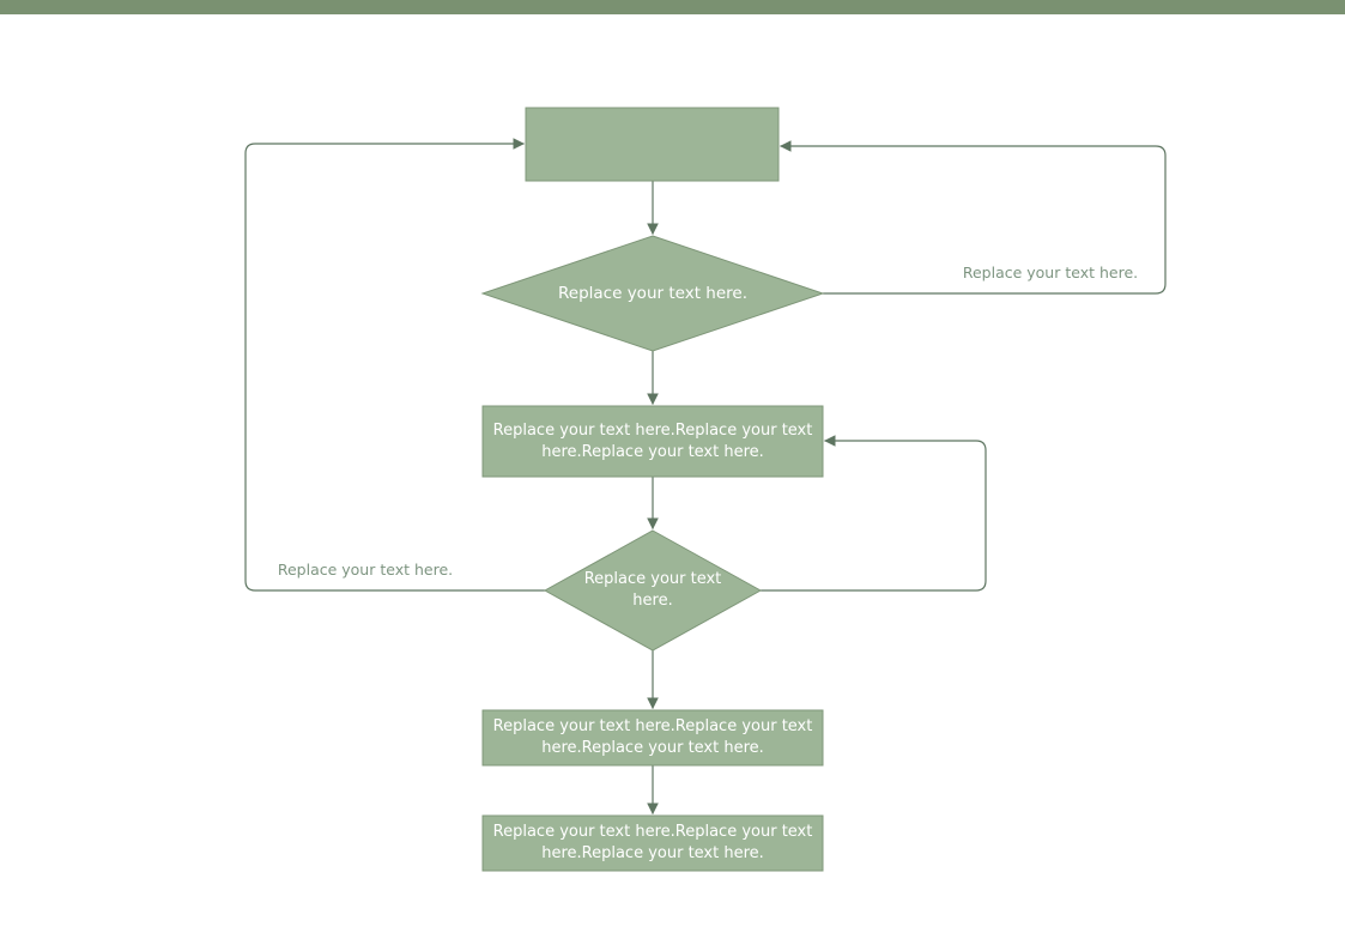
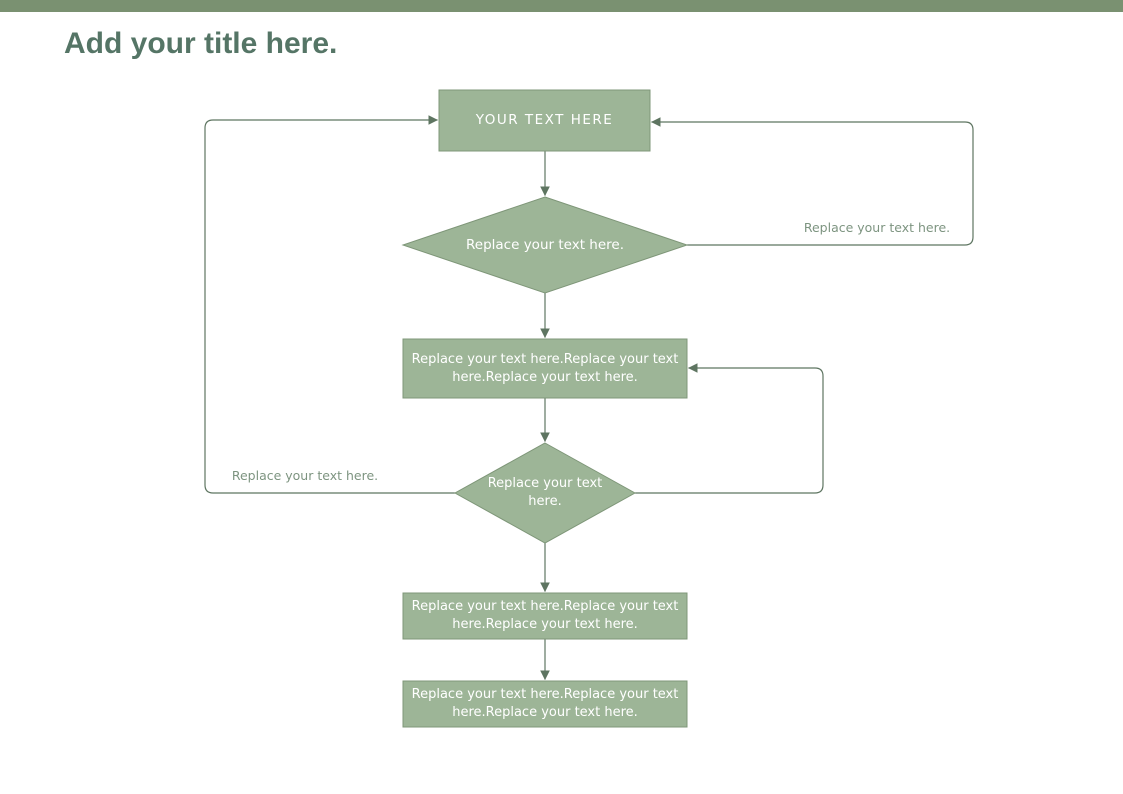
+ Add your title here.
+ YOUR TEXT HERE
  Replace your text here.
  Replace your text here.Replace your text here.Replace your text here.
  Replace your text here.
  Replace your text here.Replace your text here.Replace your text here.
  Replace your text here.Replace your text here.Replace your text here.
  Replace your text here.
  Replace your text here.
